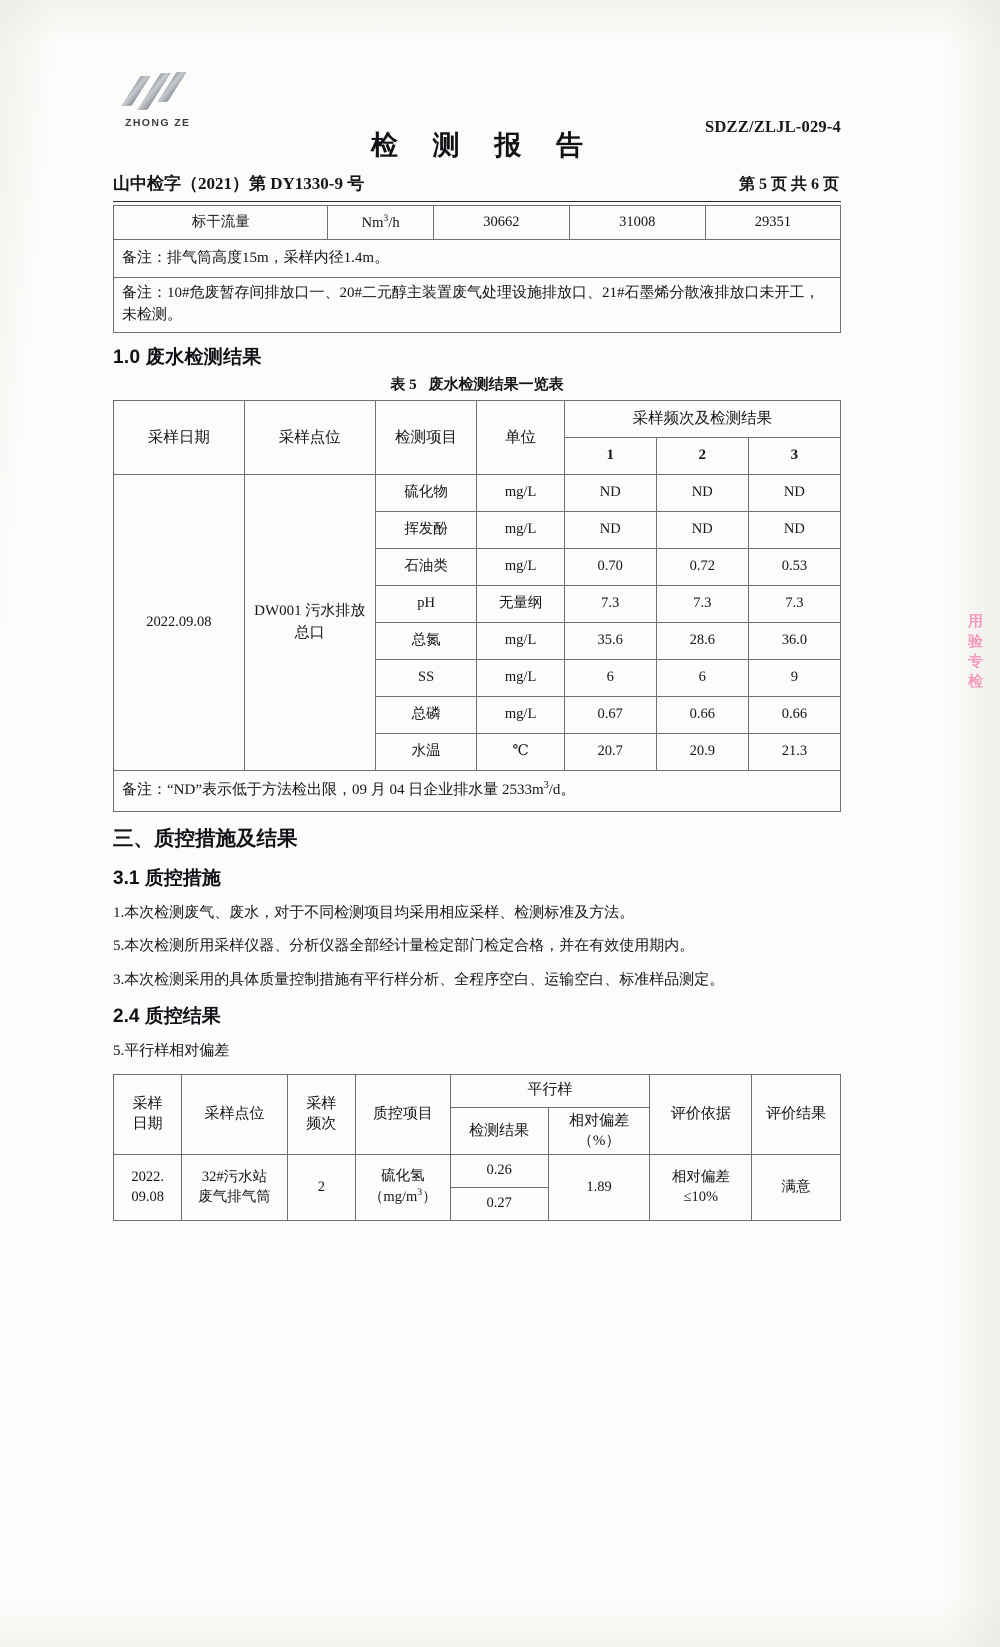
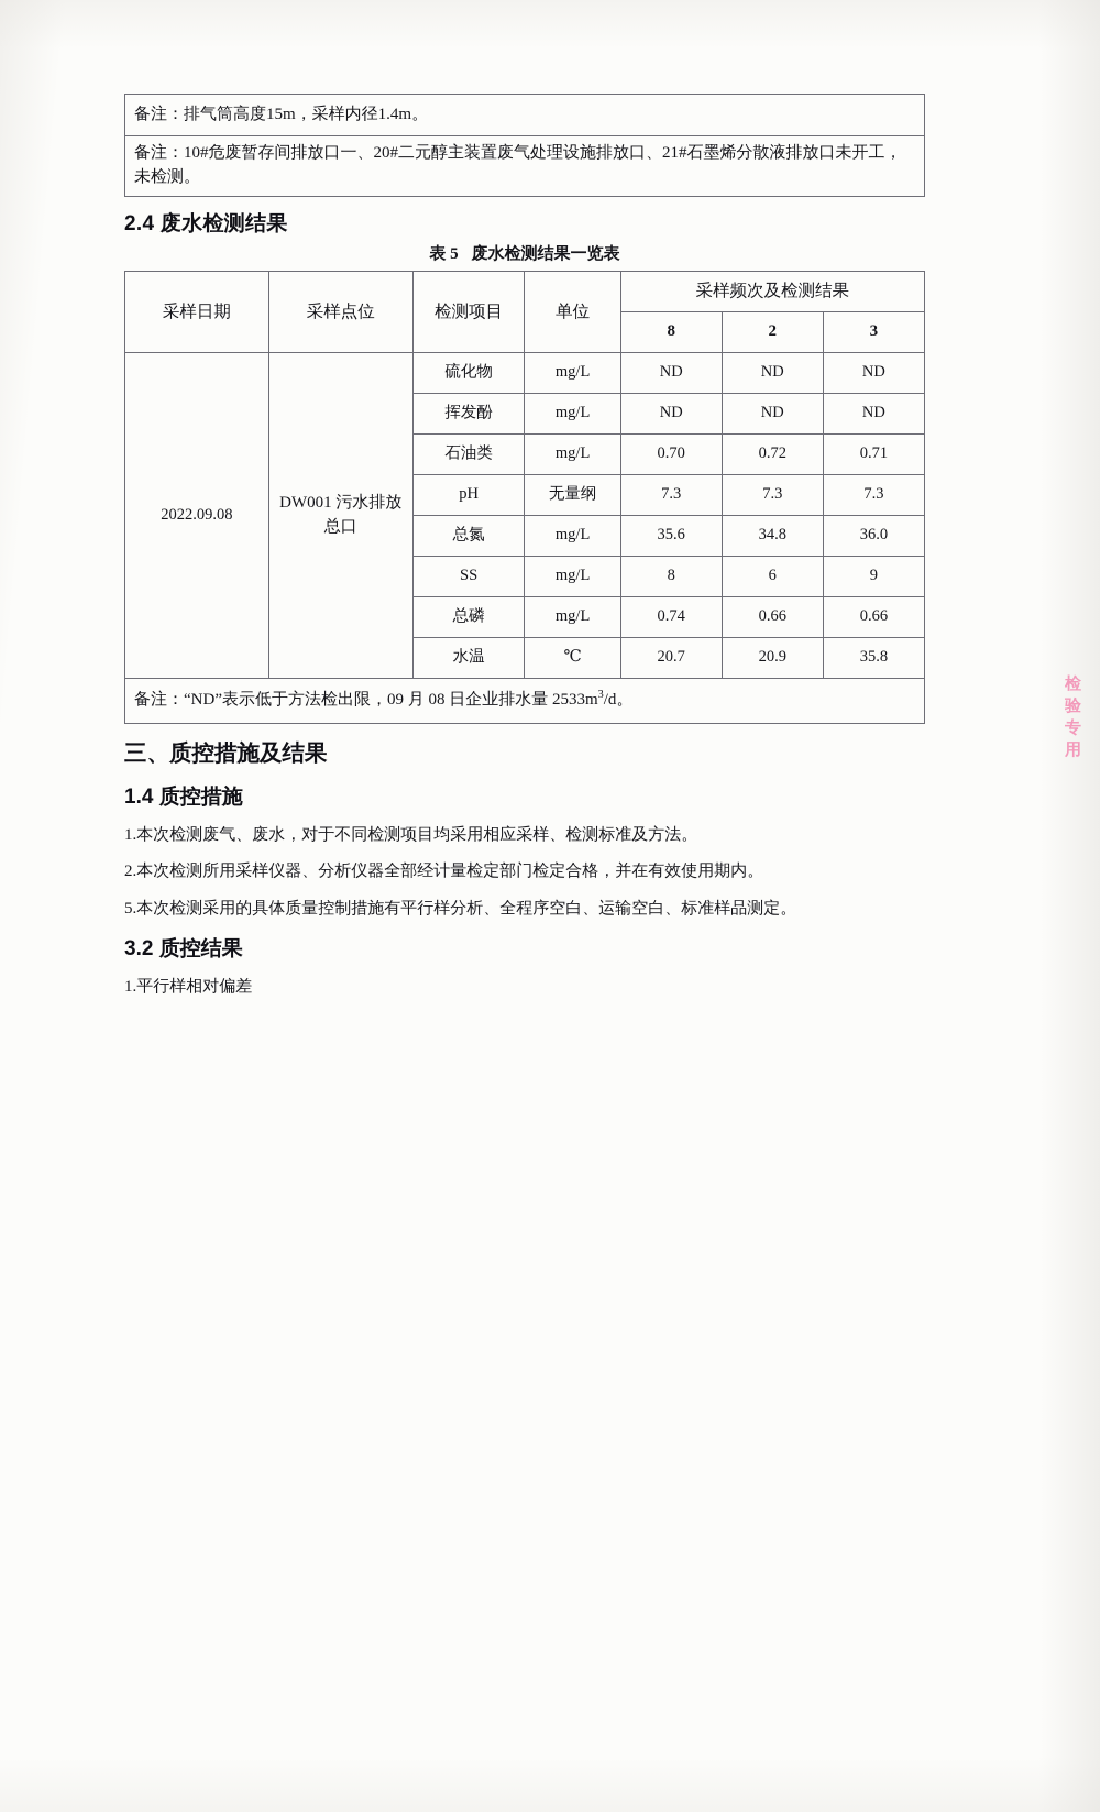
- ZHONG ZE
- SDZZ/ZLJL-029-4
- 检 测 报 告
- 山中检字（2021）第 DY1330-9 号
- 第 5 页 共 6 页
- 标干流量	Nm3/h	30662	31008	29351
  备注：排气筒高度15m，采样内径1.4m。
  备注：10#危废暂存间排放口一、20#二元醇主装置废气处理设施排放口、21#石墨烯分散液排放口未开工，未检测。
- 1.0 废水检测结果
+ 2.4 废水检测结果
  表 5 废水检测结果一览表
  采样日期	采样点位	检测项目	单位	采样频次及检测结果
- 1	2	3
+ 8	2	3
  2022.09.08	DW001 污水排放总口	硫化物	mg/L	ND	ND	ND
  挥发酚	mg/L	ND	ND	ND
- 石油类	mg/L	0.70	0.72	0.53
+ 石油类	mg/L	0.70	0.72	0.71
  pH	无量纲	7.3	7.3	7.3
- 总氮	mg/L	35.6	28.6	36.0
+ 总氮	mg/L	35.6	34.8	36.0
- SS	mg/L	6	6	9
+ SS	mg/L	8	6	9
- 总磷	mg/L	0.67	0.66	0.66
+ 总磷	mg/L	0.74	0.66	0.66
- 水温	℃	20.7	20.9	21.3
+ 水温	℃	20.7	20.9	35.8
- 备注：“ND”表示低于方法检出限，09 月 04 日企业排水量 2533m3/d。
+ 备注：“ND”表示低于方法检出限，09 月 08 日企业排水量 2533m3/d。
  三、质控措施及结果
- 3.1 质控措施
+ 1.4 质控措施
  1.本次检测废气、废水，对于不同检测项目均采用相应采样、检测标准及方法。
- 5.本次检测所用采样仪器、分析仪器全部经计量检定部门检定合格，并在有效使用期内。
+ 2.本次检测所用采样仪器、分析仪器全部经计量检定部门检定合格，并在有效使用期内。
- 3.本次检测采用的具体质量控制措施有平行样分析、全程序空白、运输空白、标准样品测定。
+ 5.本次检测采用的具体质量控制措施有平行样分析、全程序空白、运输空白、标准样品测定。
- 2.4 质控结果
+ 3.2 质控结果
- 5.平行样相对偏差
+ 1.平行样相对偏差
- 采样日期	采样点位	采样频次	质控项目	平行样	评价依据	评价结果
- 检测结果	相对偏差（%）
- 2022.09.08	32#污水站废气排气筒	2	硫化氢（mg/m3）	0.26	1.89	相对偏差≤10%	满意
- 0.27
- 用
+ 检
  验
  专
- 检
+ 用
